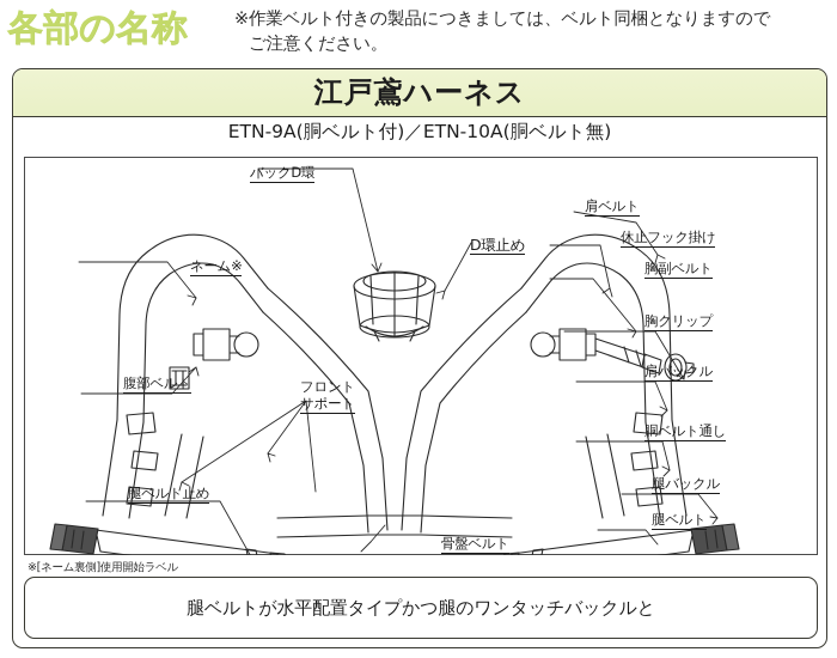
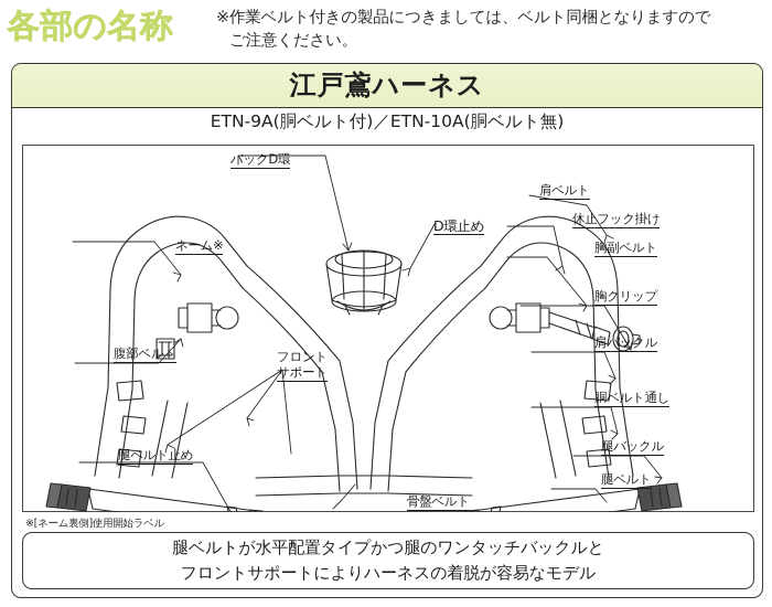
  各部の名称
  ※作業ベルト付きの製品につきましては、ベルト同梱となりますので
  ご注意ください。
  江戸鳶ハーネス
  ETN-9A(胴ベルト付)／ETN-10A(胴ベルト無)
  バックD環
  ネーム※
  D環止め
  肩ベルト
  休止フック掛け
  胸副ベルト
  胸クリップ
  肩バックル
  胴ベルト通し
  腿バックル
  腿ベルト
  腹部ベルト
  フロント
  サポート
  腿ベルト止め
  骨盤ベルト
  ※[ネーム裏側]使用開始ラベル
  腿ベルトが水平配置タイプかつ腿のワンタッチバックルと
+ フロントサポートによりハーネスの着脱が容易なモデル
